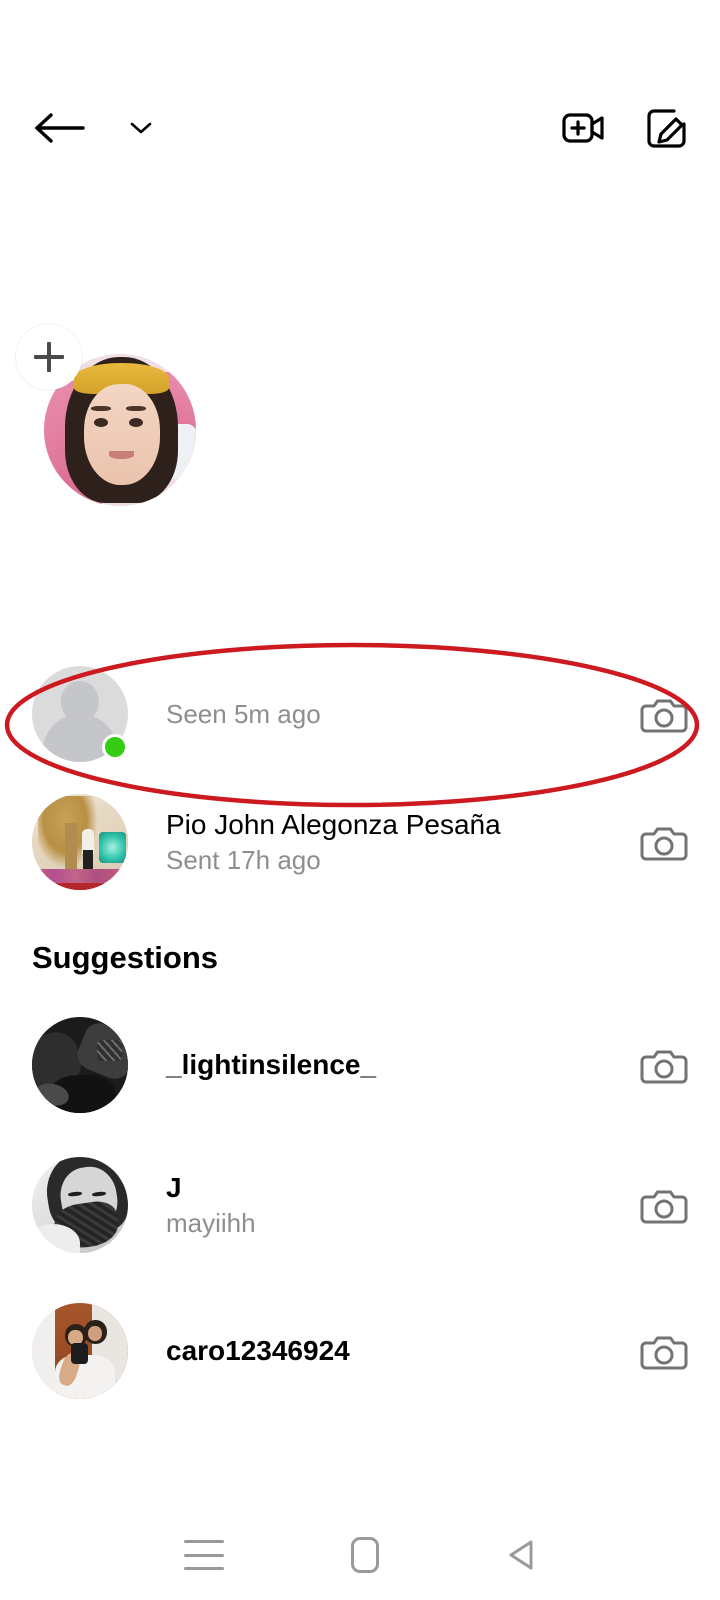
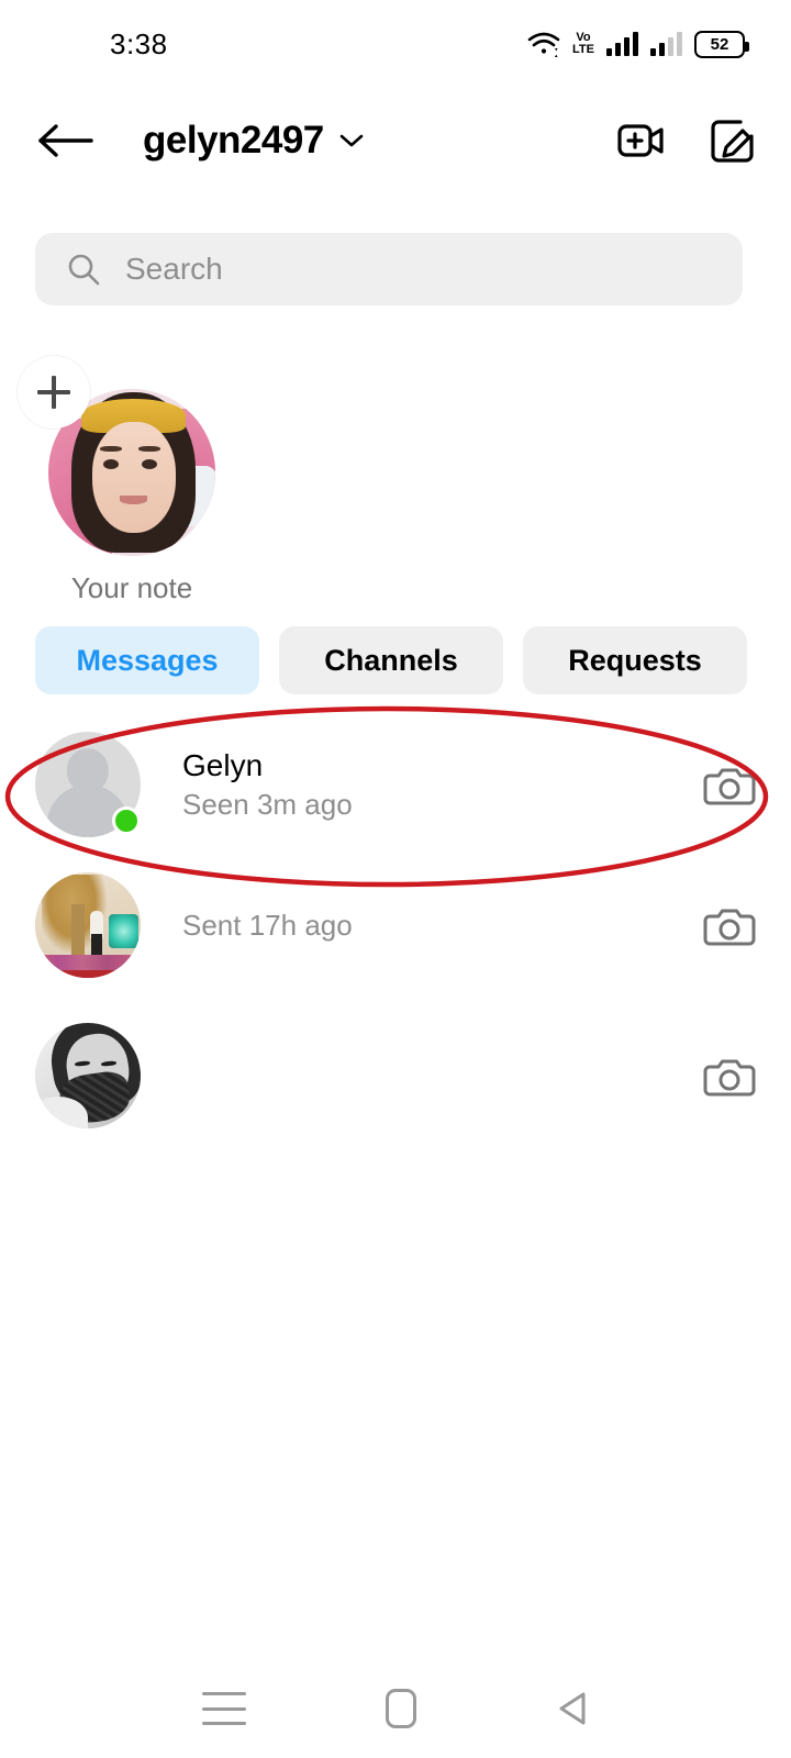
+ 3:38
+ Vo
+ LTE
+ 52
+ gelyn2497
+ Search
+ Your note
+ Messages
+ Channels
+ Requests
+ Gelyn
- Seen 5m ago
+ Seen 3m ago
- Pio John Alegonza Pesaña
  Sent 17h ago
- Suggestions
- _lightinsilence_
- J
- mayiihh
- caro12346924
